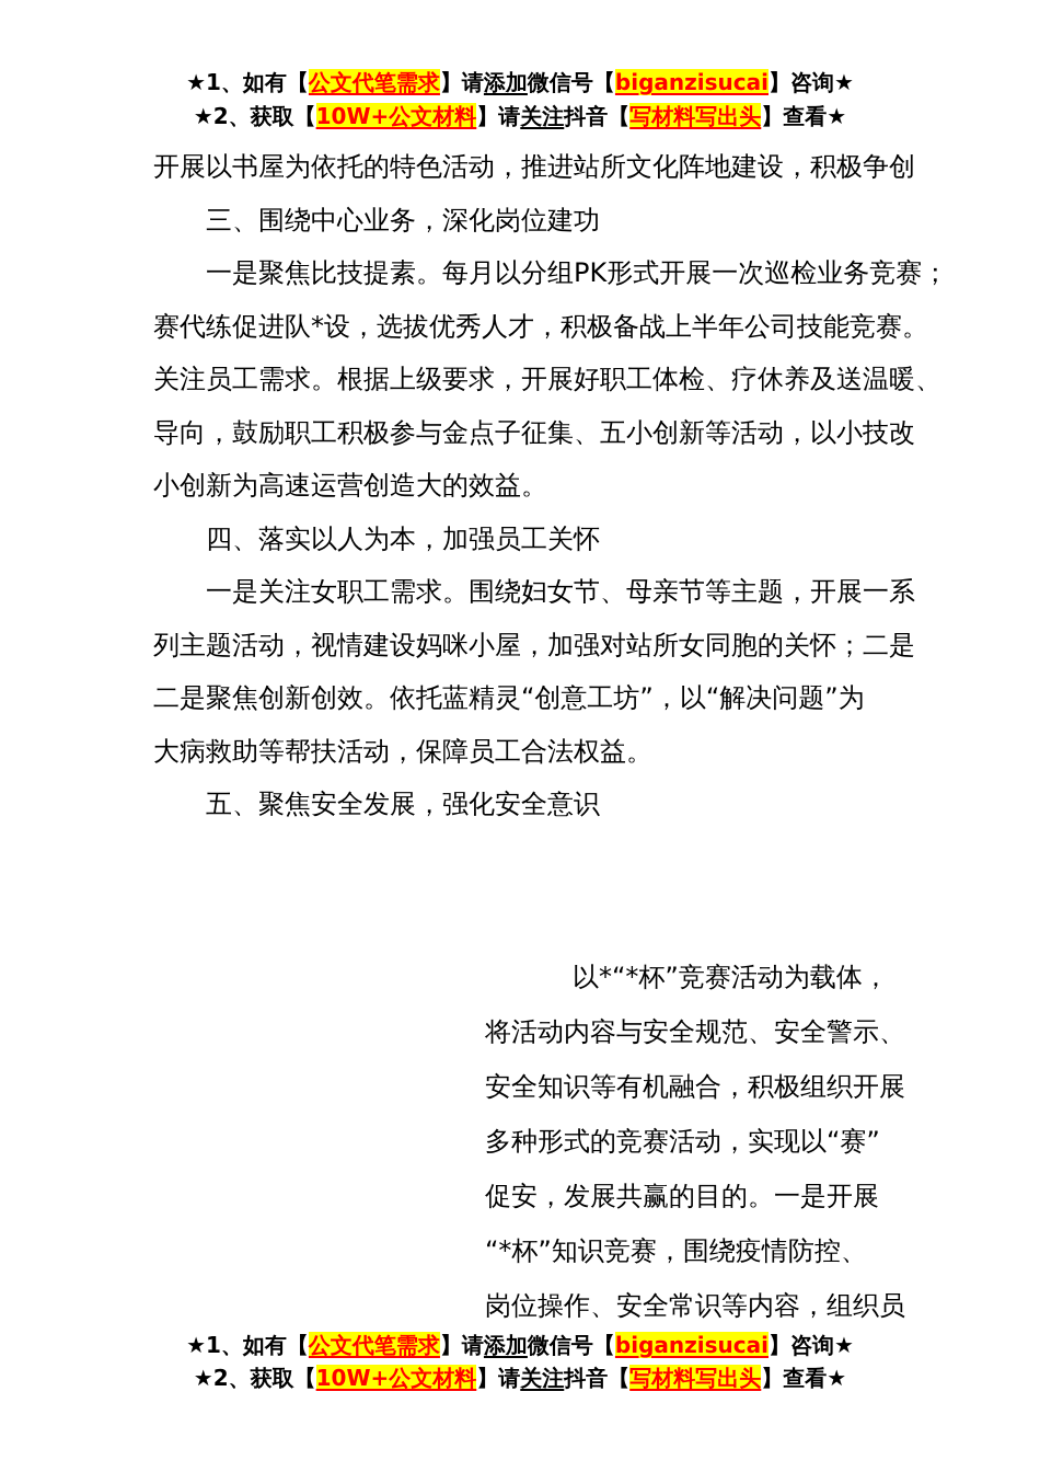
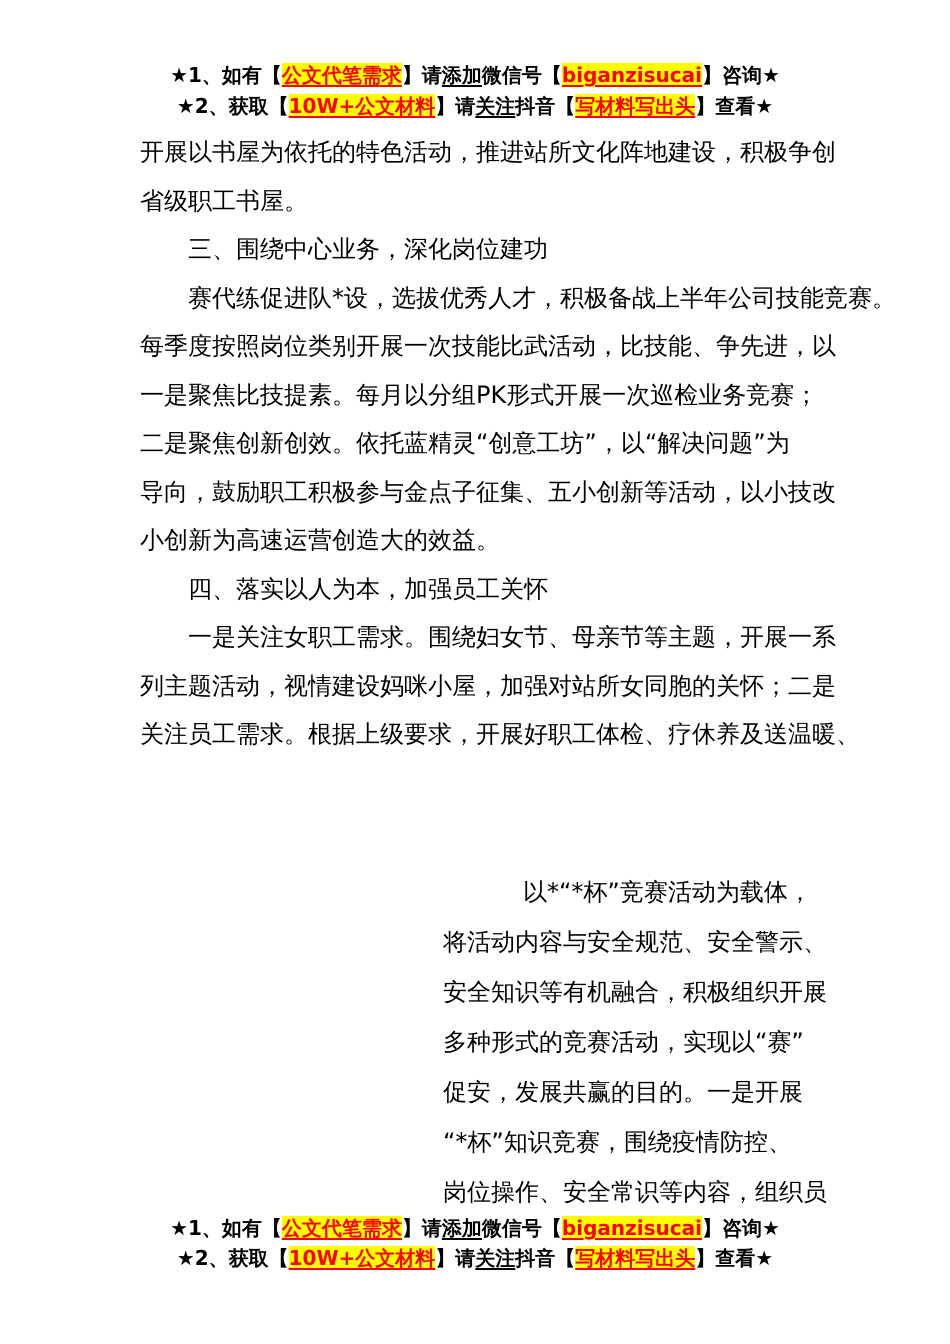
  ★1、如有【公文代笔需求】请添加微信号【biganzisucai】咨询★
  ★2、获取【10W+公文材料】请关注抖音【写材料写出头】查看★
  开展以书屋为依托的特色活动，推进站所文化阵地建设，积极争创
+ 省级职工书屋。
  三、围绕中心业务，深化岗位建功
- 一是聚焦比技提素。每月以分组PK形式开展一次巡检业务竞赛；
+ 赛代练促进队*设，选拔优秀人才，积极备战上半年公司技能竞赛。
+ 每季度按照岗位类别开展一次技能比武活动，比技能、争先进，以
- 赛代练促进队*设，选拔优秀人才，积极备战上半年公司技能竞赛。
+ 一是聚焦比技提素。每月以分组PK形式开展一次巡检业务竞赛；
- 关注员工需求。根据上级要求，开展好职工体检、疗休养及送温暖、
+ 二是聚焦创新创效。依托蓝精灵“创意工坊”，以“解决问题”为
  导向，鼓励职工积极参与金点子征集、五小创新等活动，以小技改
  小创新为高速运营创造大的效益。
  四、落实以人为本，加强员工关怀
  一是关注女职工需求。围绕妇女节、母亲节等主题，开展一系
  列主题活动，视情建设妈咪小屋，加强对站所女同胞的关怀；二是
- 二是聚焦创新创效。依托蓝精灵“创意工坊”，以“解决问题”为
+ 关注员工需求。根据上级要求，开展好职工体检、疗休养及送温暖、
- 大病救助等帮扶活动，保障员工合法权益。
- 五、聚焦安全发展，强化安全意识
  以*“*杯”竞赛活动为载体，
  将活动内容与安全规范、安全警示、
  安全知识等有机融合，积极组织开展
  多种形式的竞赛活动，实现以“赛”
  促安，发展共赢的目的。一是开展
  “*杯”知识竞赛，围绕疫情防控、
  岗位操作、安全常识等内容，组织员
  ★1、如有【公文代笔需求】请添加微信号【biganzisucai】咨询★
  ★2、获取【10W+公文材料】请关注抖音【写材料写出头】查看★
